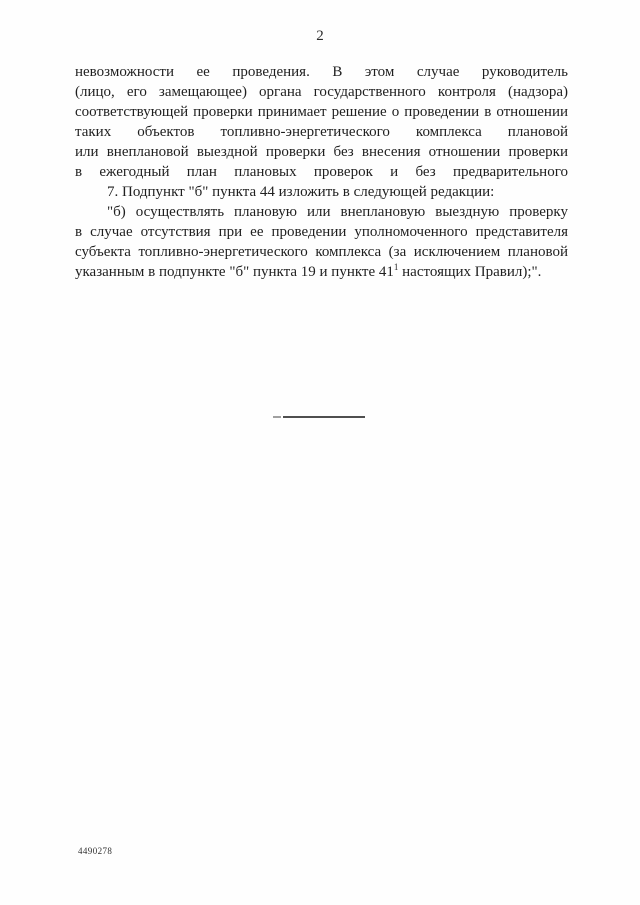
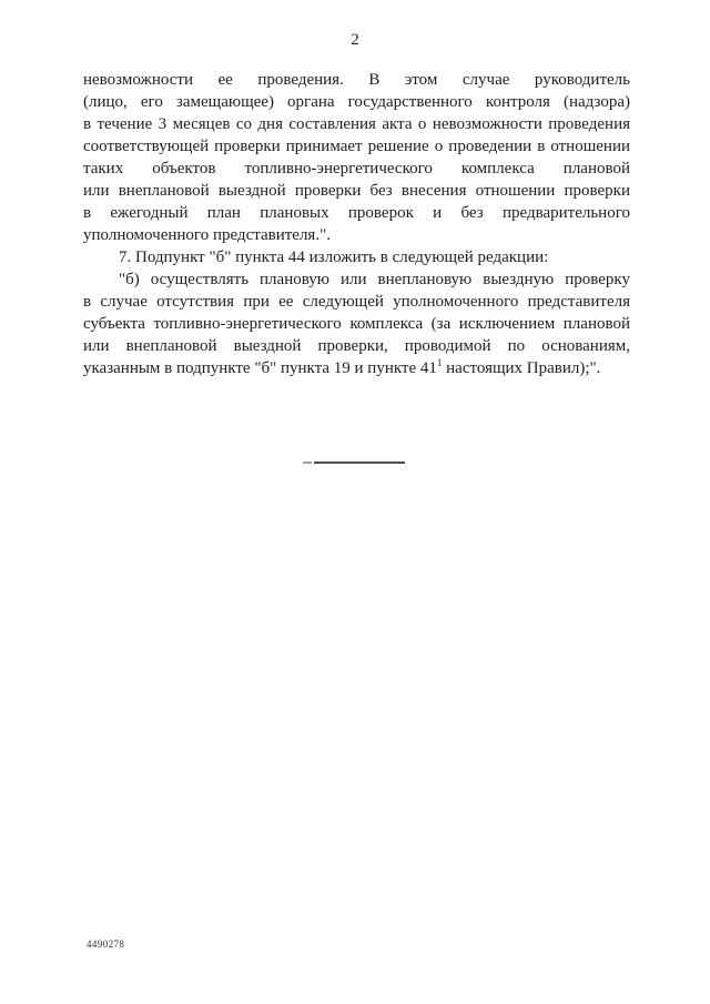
  2
  невозможности ее проведения. В этом случае руководитель
  (лицо, его замещающее) органа государственного контроля (надзора)
+ в течение 3 месяцев со дня составления акта о невозможности проведения
  соответствующей проверки принимает решение о проведении в отношении
  таких объектов топливно-энергетического комплекса плановой
  или внеплановой выездной проверки без внесения отношении проверки
  в ежегодный план плановых проверок и без предварительного
+ уполномоченного представителя.".
  7. Подпункт "б" пункта 44 изложить в следующей редакции:
  "б) осуществлять плановую или внеплановую выездную проверку
- в случае отсутствия при ее проведении уполномоченного представителя
+ в случае отсутствия при ее следующей уполномоченного представителя
  субъекта топливно-энергетического комплекса (за исключением плановой
+ или внеплановой выездной проверки, проводимой по основаниям,
  указанным в подпункте "б" пункта 19 и пункте 411 настоящих Правил);".
  4490278
